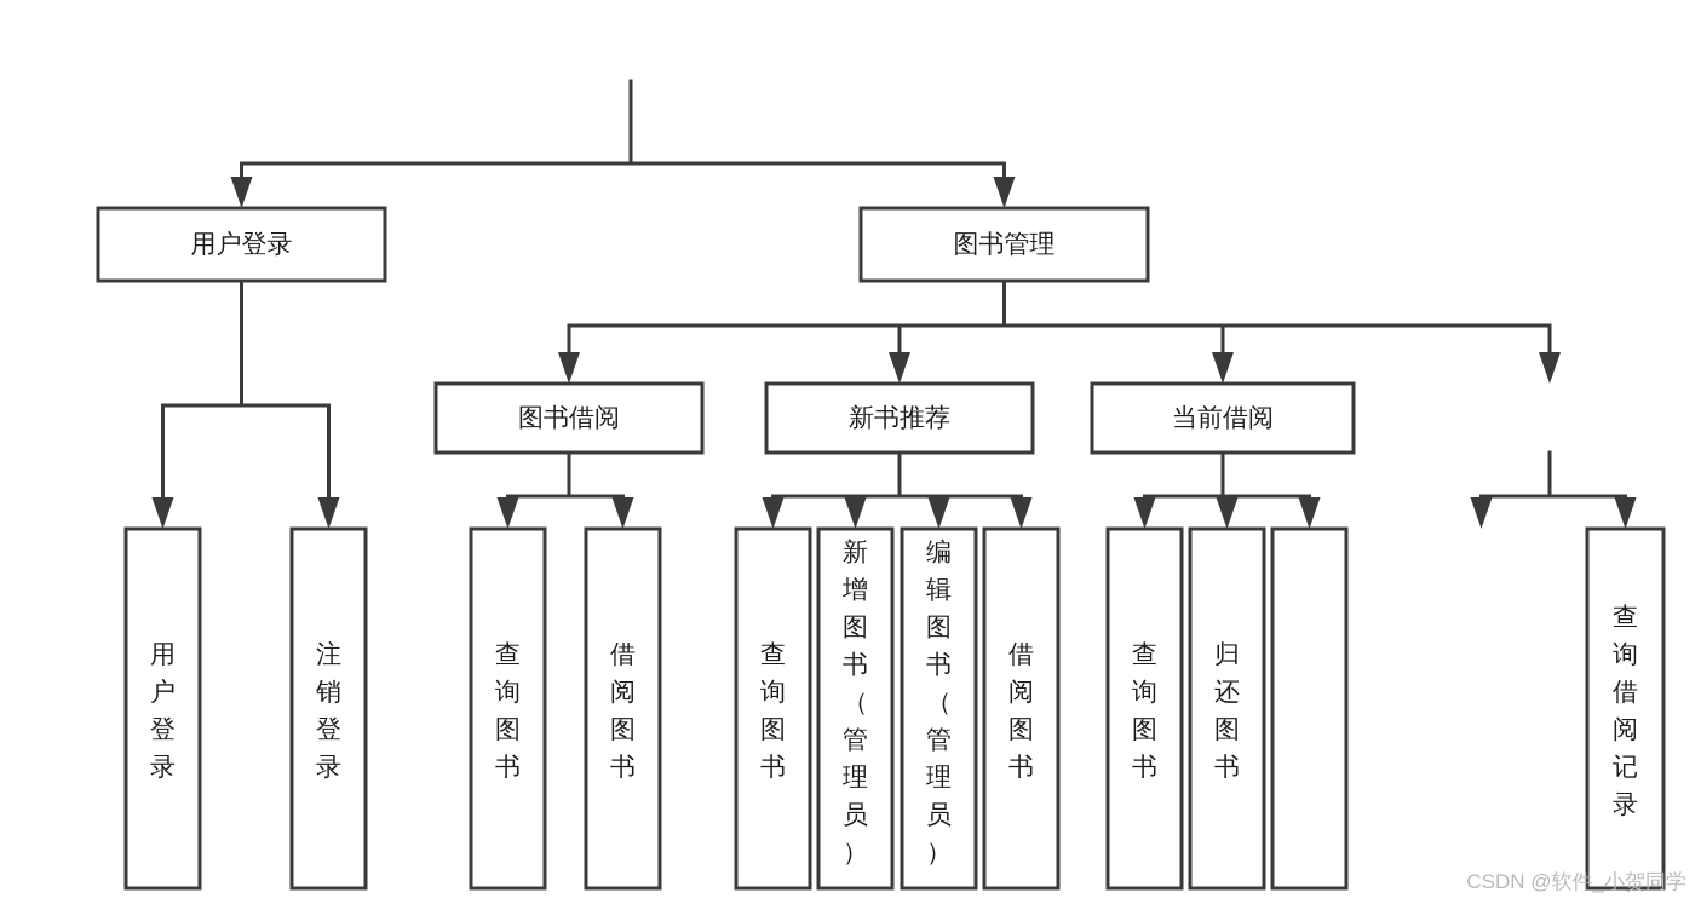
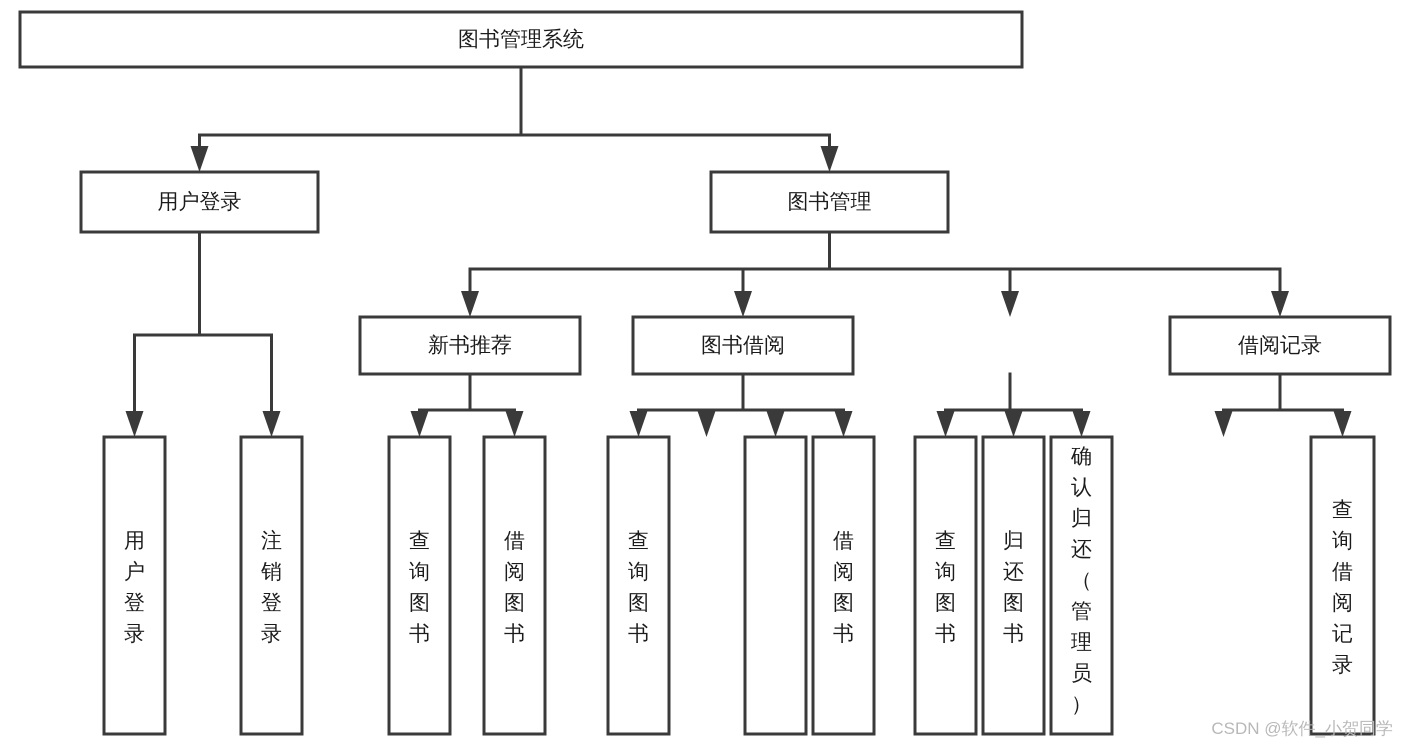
+ 图书管理系统
  用户登录
  图书管理
  用户登录
  注销登录
- 图书借阅
+ 新书推荐
  查询图书
  借阅图书
- 新书推荐
+ 图书借阅
  查询图书
- 新增图书（管理员）
- 编辑图书（管理员）
  借阅图书
- 当前借阅
  查询图书
  归还图书
+ 确认归还（管理员）
+ 借阅记录
  查询借阅记录
  CSDN @软件_小贺同学
